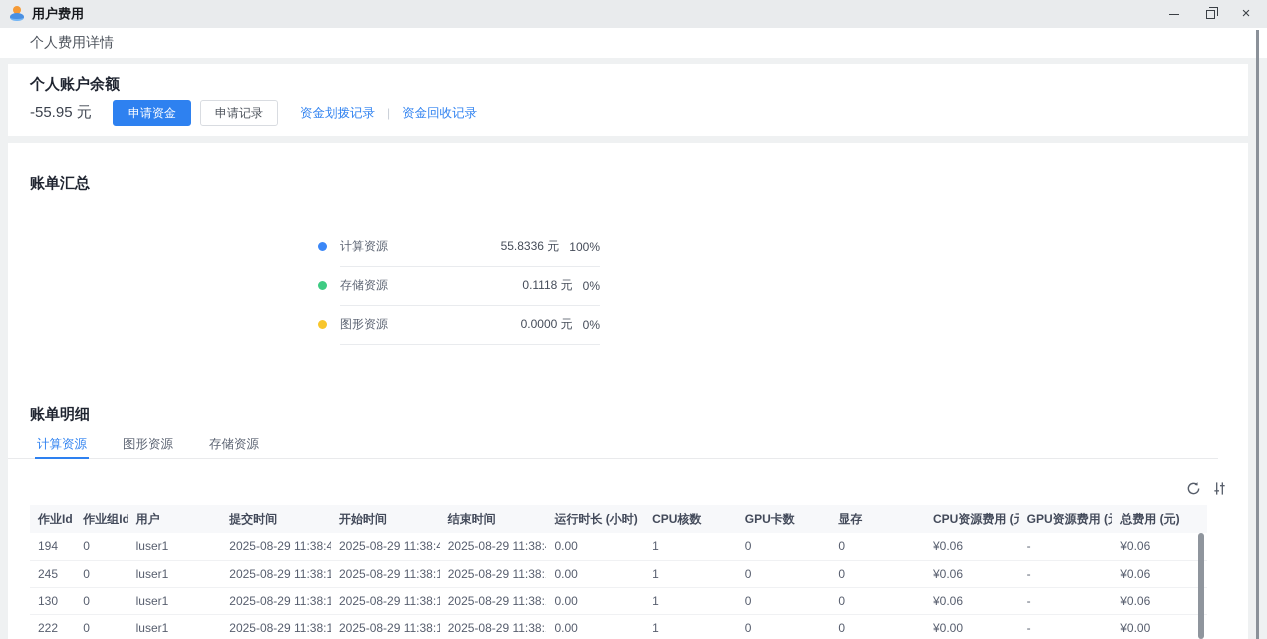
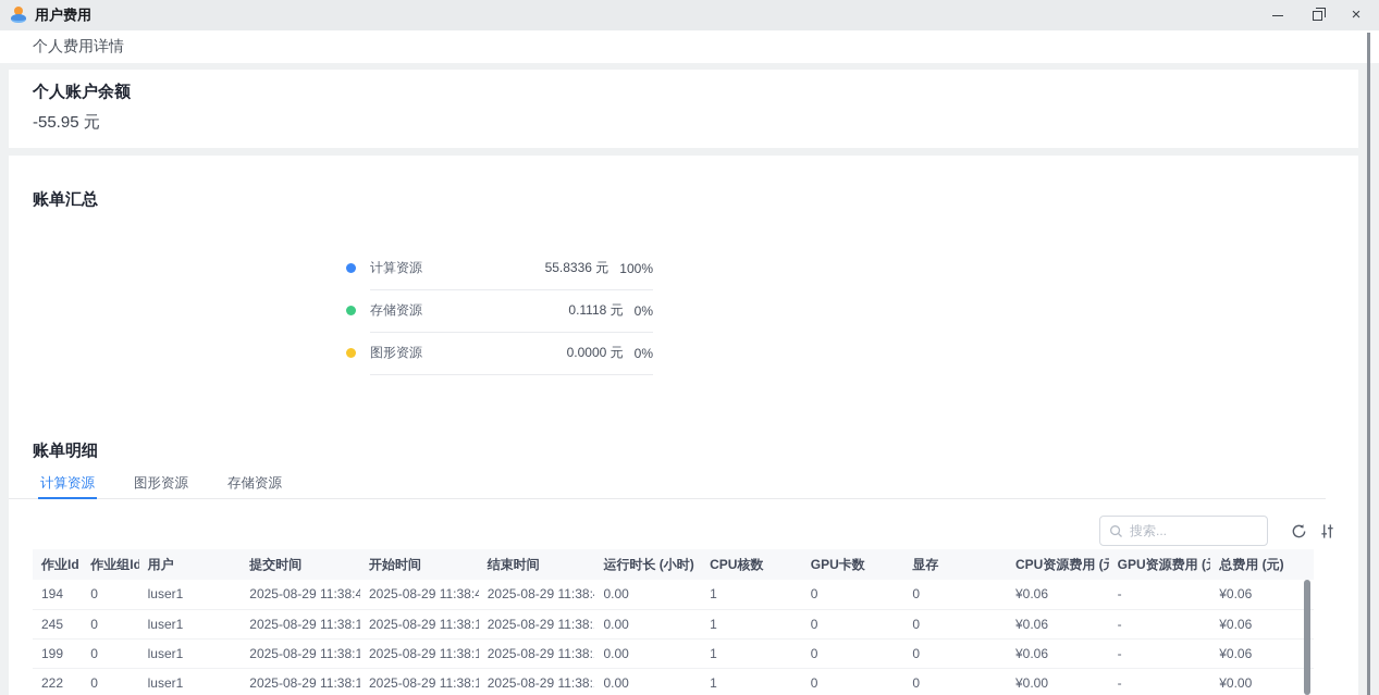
  用户费用
  ×
  个人费用详情
  个人账户余额
  -55.95 元
- 申请资金
- 申请记录
- 资金划拨记录
- |
- 资金回收记录
  账单汇总
  计算资源
  55.8336 元
  100%
  存储资源
  0.1118 元
  0%
  图形资源
  0.0000 元
  0%
  账单明细
  计算资源
  图形资源
  存储资源
+ 搜索...
  作业Id	作业组Id	用户	提交时间	开始时间	结束时间	运行时长 (小时)	CPU核数	GPU卡数	显存	CPU资源费用 (	GPU资源费用 (	总费用 (元)
  194	0	luser1	2025-08-29 11:38:4	2025-08-29 11:38:4	2025-08-29 11:38:	0.00	1	0	0	¥0.06	-	¥0.06
  245	0	luser1	2025-08-29 11:38:1	2025-08-29 11:38:1	2025-08-29 11:38:	0.00	1	0	0	¥0.06	-	¥0.06
- 130	0	luser1	2025-08-29 11:38:1	2025-08-29 11:38:1	2025-08-29 11:38:	0.00	1	0	0	¥0.06	-	¥0.06
+ 199	0	luser1	2025-08-29 11:38:1	2025-08-29 11:38:1	2025-08-29 11:38:	0.00	1	0	0	¥0.06	-	¥0.06
  222	0	luser1	2025-08-29 11:38:1	2025-08-29 11:38:1	2025-08-29 11:38:	0.00	1	0	0	¥0.00	-	¥0.00
